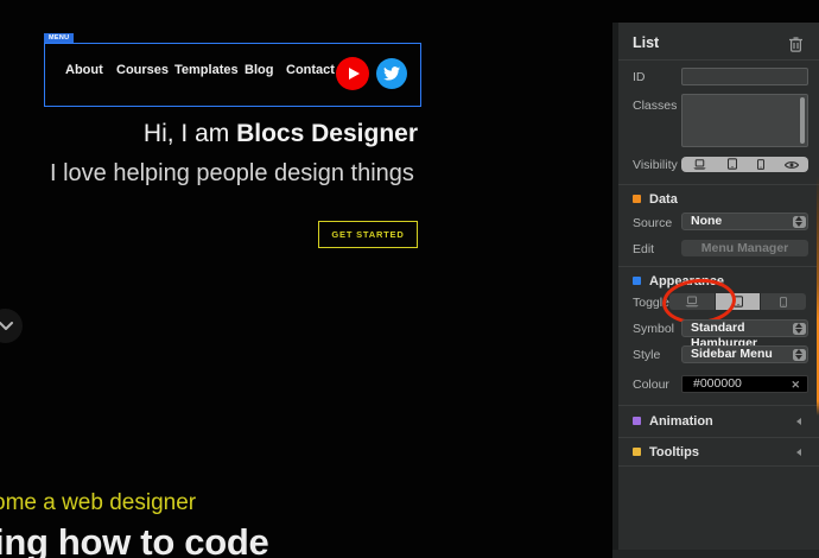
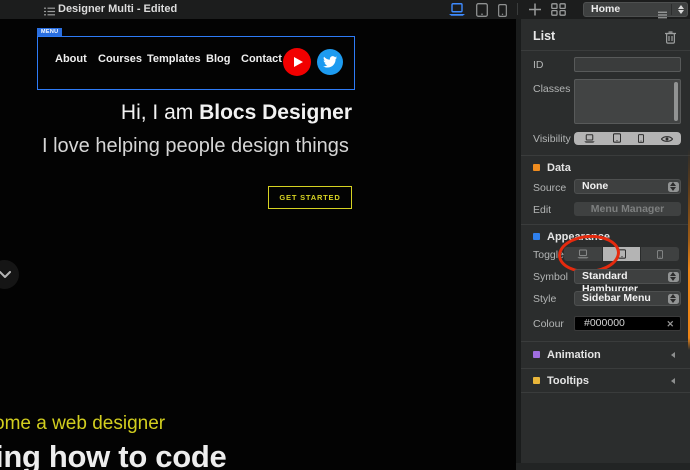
+ Designer Multi - Edited
+ Home
  About
  Courses
  Templates
  Blog
  Contact
  Hi, I am Blocs Designer
  I love helping people design things
  GET STARTED
  me a web designer
  ng how to code
  List
  ID
  Classes
  Visibility
  Data
  Source
  None
  Edit
  Menu Manager
  Appearance
  Toggle
  Symbol
  Standard Hamburger
  Style
  Sidebar Menu
  Colour
  #000000
  ✕
  Animation
  Tooltips
